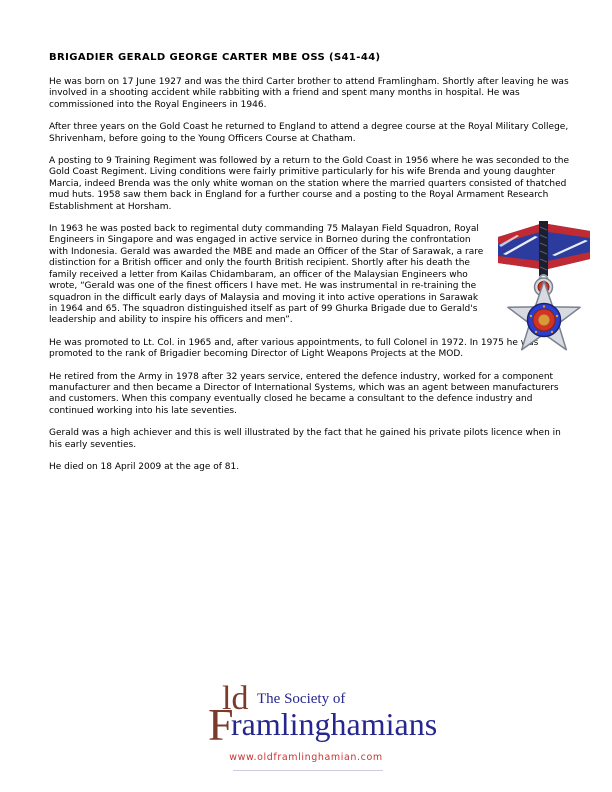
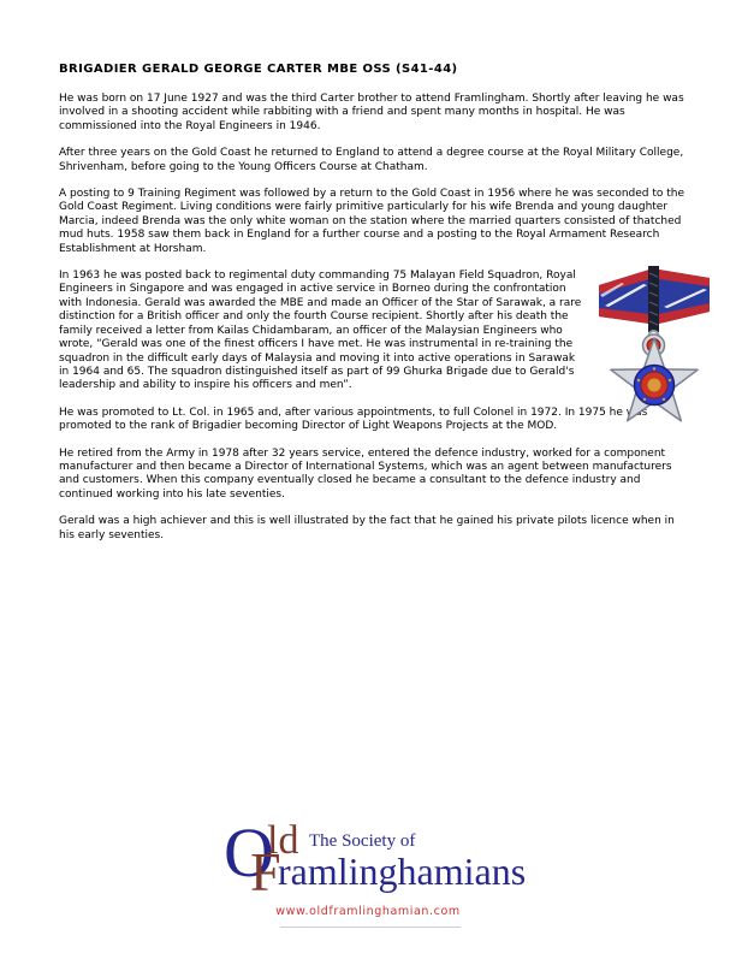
  BRIGADIER GERALD GEORGE CARTER MBE OSS (S41-44)
  He was born on 17 June 1927 and was the third Carter brother to attend Framlingham. Shortly after leaving he was involved in a shooting accident while rabbiting with a friend and spent many months in hospital. He was commissioned into the Royal Engineers in 1946.
  After three years on the Gold Coast he returned to England to attend a degree course at the Royal Military College, Shrivenham, before going to the Young Officers Course at Chatham.
  A posting to 9 Training Regiment was followed by a return to the Gold Coast in 1956 where he was seconded to the Gold Coast Regiment. Living conditions were fairly primitive particularly for his wife Brenda and young daughter Marcia, indeed Brenda was the only white woman on the station where the married quarters consisted of thatched mud huts. 1958 saw them back in England for a further course and a posting to the Royal Armament Research Establishment at Horsham.
- In 1963 he was posted back to regimental duty commanding 75 Malayan Field Squadron, Royal Engineers in Singapore and was engaged in active service in Borneo during the confrontation with Indonesia. Gerald was awarded the MBE and made an Officer of the Star of Sarawak, a rare distinction for a British officer and only the fourth British recipient. Shortly after his death the family received a letter from Kailas Chidambaram, an officer of the Malaysian Engineers who wrote, “Gerald was one of the finest officers I have met. He was instrumental in re-training the squadron in the difficult early days of Malaysia and moving it into active operations in Sarawak in 1964 and 65. The squadron distinguished itself as part of 99 Ghurka Brigade due to Gerald's leadership and ability to inspire his officers and men”.
+ In 1963 he was posted back to regimental duty commanding 75 Malayan Field Squadron, Royal Engineers in Singapore and was engaged in active service in Borneo during the confrontation with Indonesia. Gerald was awarded the MBE and made an Officer of the Star of Sarawak, a rare distinction for a British officer and only the fourth Course recipient. Shortly after his death the family received a letter from Kailas Chidambaram, an officer of the Malaysian Engineers who wrote, “Gerald was one of the finest officers I have met. He was instrumental in re-training the squadron in the difficult early days of Malaysia and moving it into active operations in Sarawak in 1964 and 65. The squadron distinguished itself as part of 99 Ghurka Brigade due to Gerald's leadership and ability to inspire his officers and men”.
  He was promoted to Lt. Col. in 1965 and, after various appointments, to full Colonel in 1972. In 1975 hes promoted to the rank of Brigadier becoming Director of Light Weapons Projects at the MOD.
  He retired from the Army in 1978 after 32 years service, entered the defence industry, worked for a component manufacturer and then became a Director of International Systems, which was an agent between manufacturers and customers. When this company eventually closed he became a consultant to the defence industry and continued working into his late seventies.
  Gerald was a high achiever and this is well illustrated by the fact that he gained his private pilots licence when in his early seventies.
- He died on 18 April 2009 at the age of 81.
  The Society of
+ O
  ld
  F
  ramlinghamians
  www.oldframlinghamian.com
